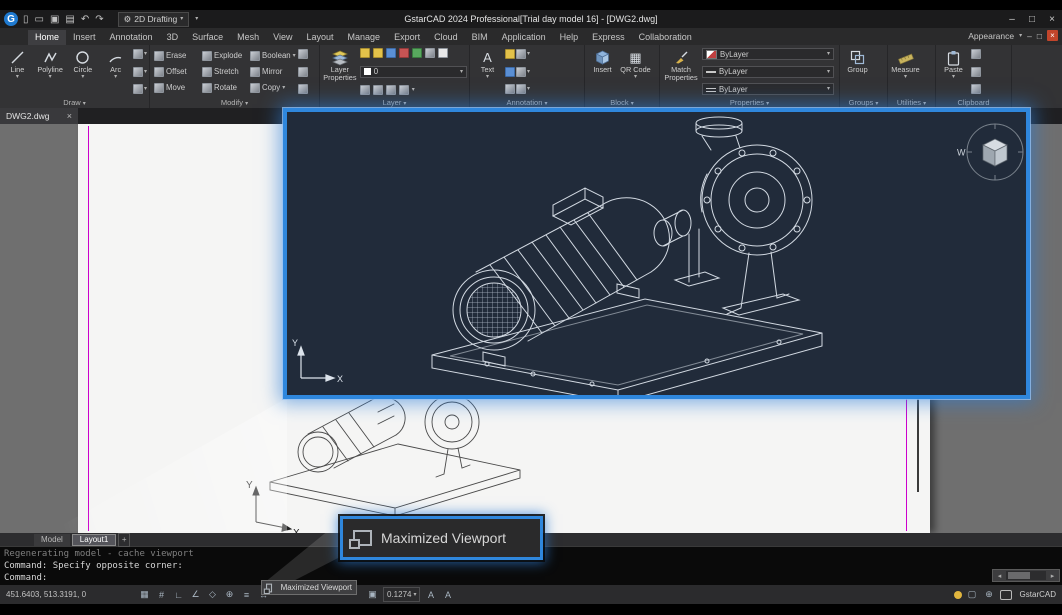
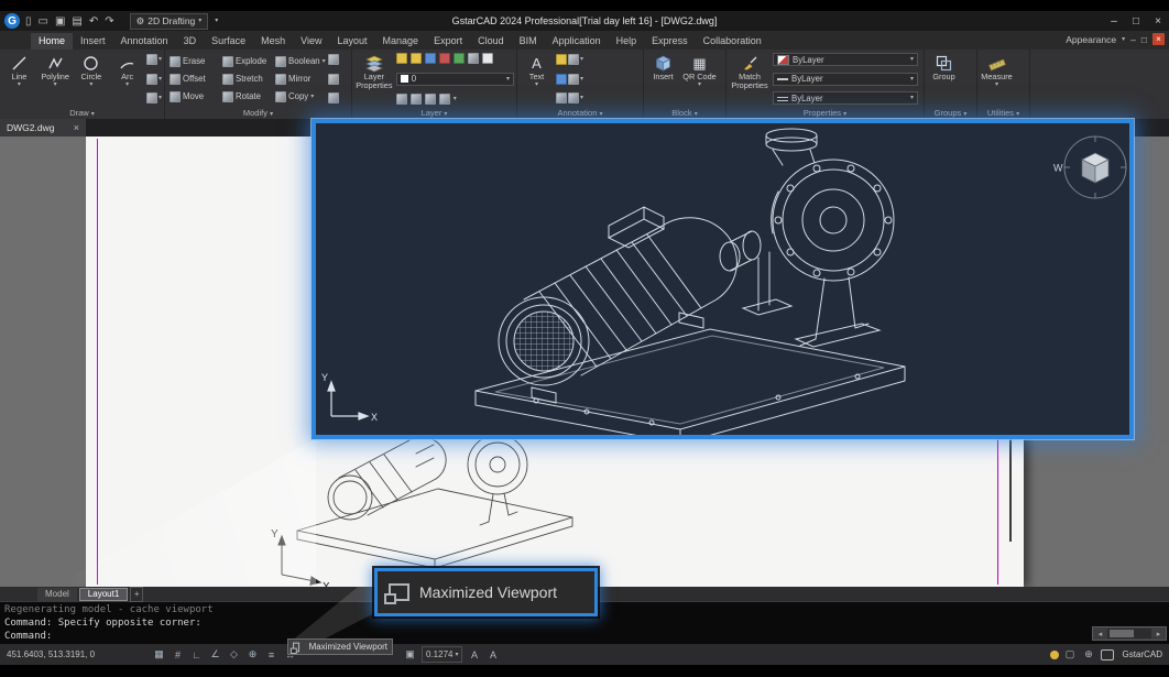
  G
  ▯
  ▭
  ▣
  ▤
  ↶
  ↷
  ⚙
  2D Drafting
- GstarCAD 2024 Professional[Trial day model 16] - [DWG2.dwg]
+ GstarCAD 2024 Professional[Trial day left 16] - [DWG2.dwg]
  –
  □
  ×
  Home
  Insert
  Annotation
  3D
  Surface
  Mesh
  View
  Layout
  Manage
  Export
  Cloud
  BIM
  Application
  Help
  Express
  Collaboration
  Appearance
  –
  □
  ×
  Line
  Polyline
  Circle
  Arc
  Draw
  Erase
  Explode
  Boolean
  Offset
  Stretch
  Mirror
  Move
  Rotate
  Copy
  Modify
  Layer Properties
  0
  Layer
  A
  Text
  Annotation
  Insert
  ▦
  QR Code
  Block
  Match Properties
  ByLayer
  ByLayer
  ByLayer
  Properties
  Group
  Groups
  Measure
  Utilities
- Paste
- Clipboard
  DWG2.dwg
  ×
  W
  Y
  X
  Maximized Viewport
  Maximized Viewport
  Model
  Layout1
  +
  Regenerating model - cache viewport
  Command: Specify opposite corner:
  Command:
  451.6403, 513.3191, 0
  ▦
  #
  ∟
  ∠
  ◇
  ⊕
  ≡
  ▣
  0.1274
  A
  A
  ▢
  ⊕
  GstarCAD
